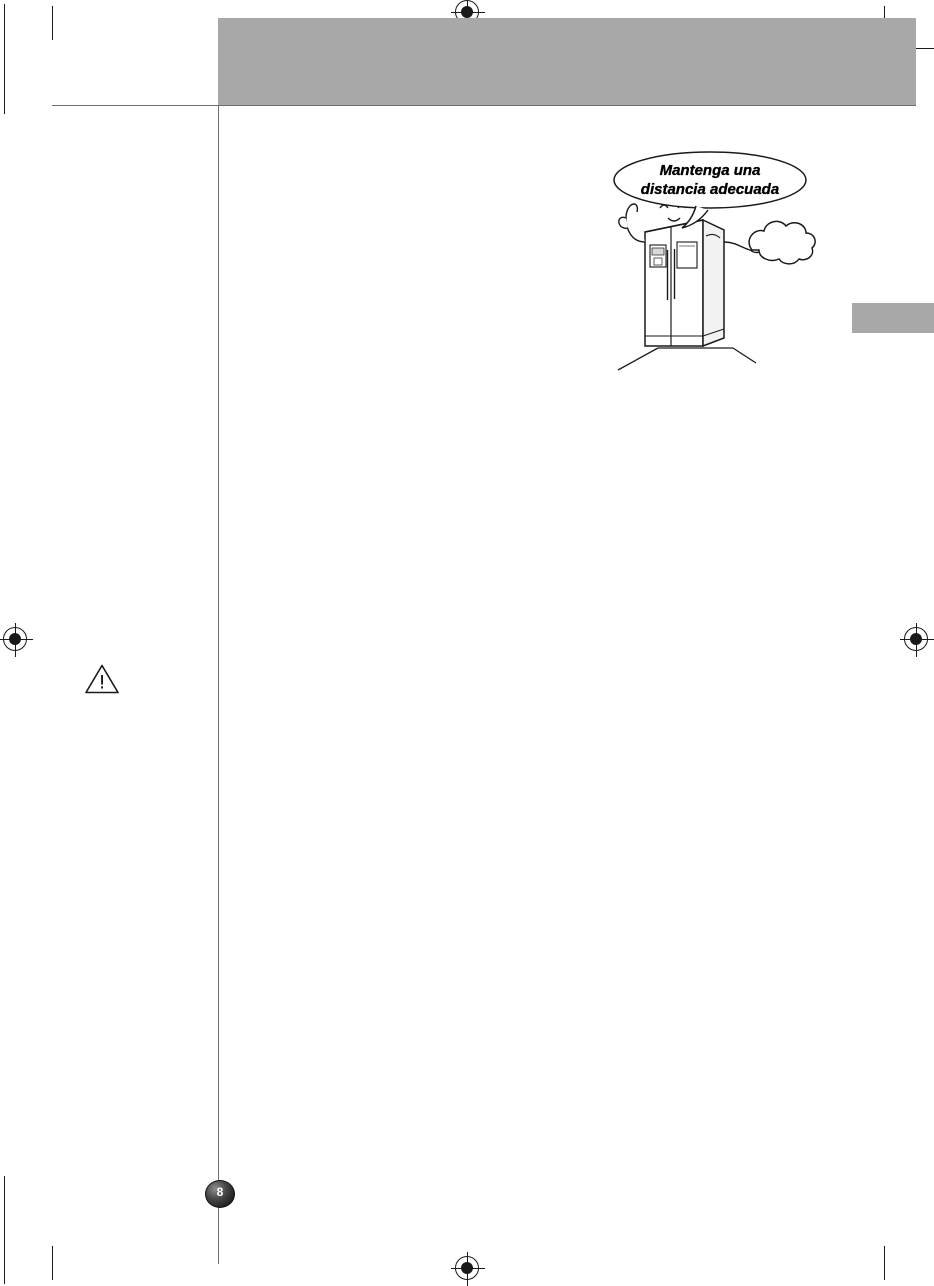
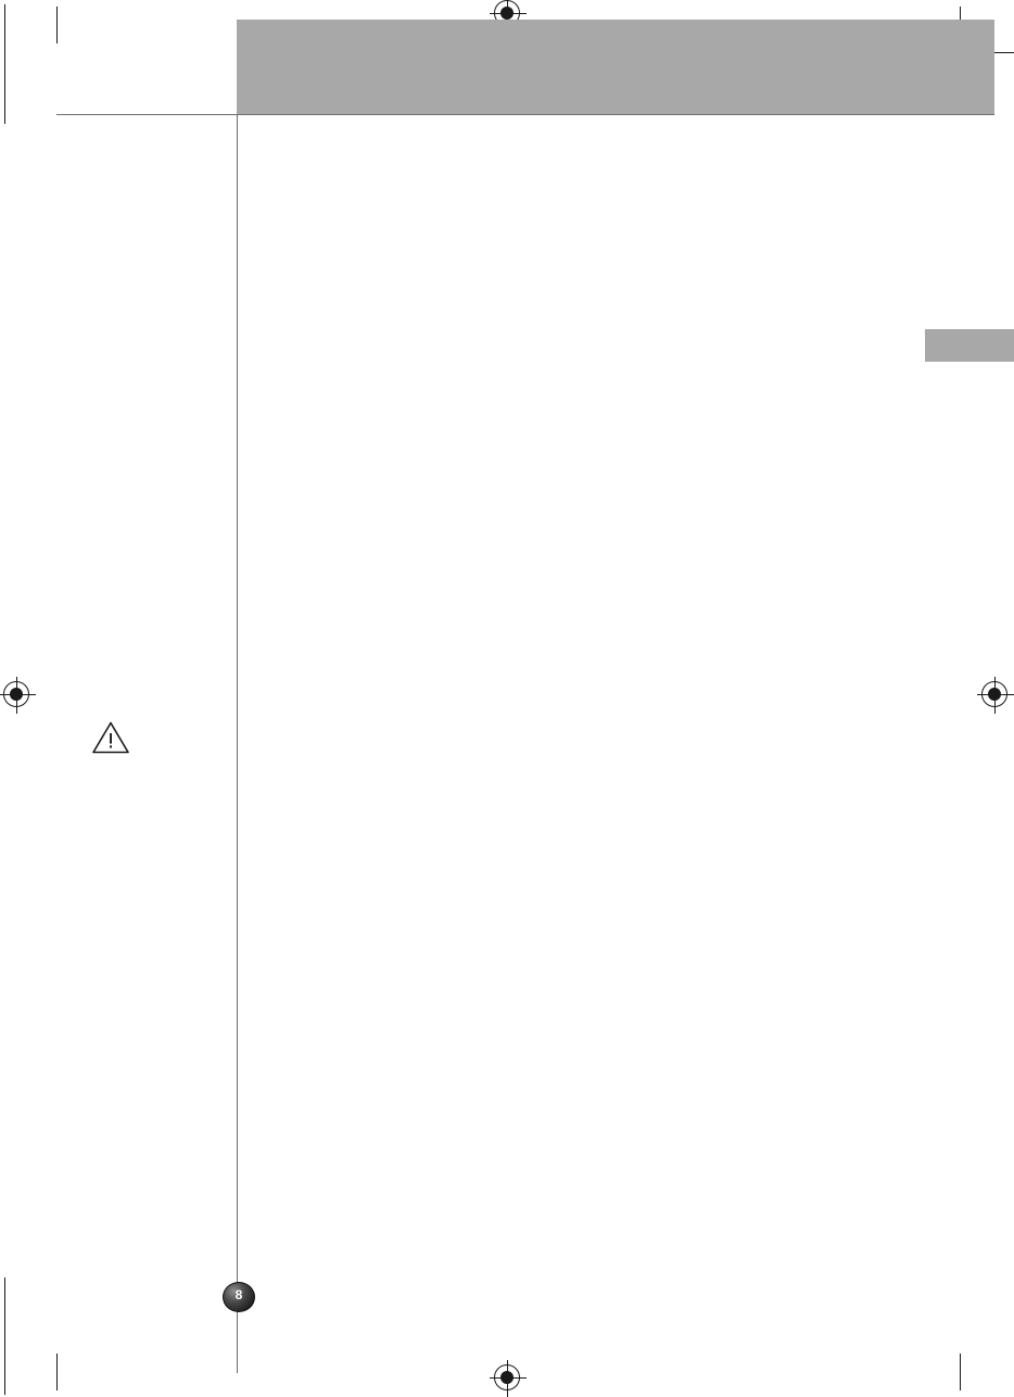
- Mantenga una
- distancia adecuada
  8
